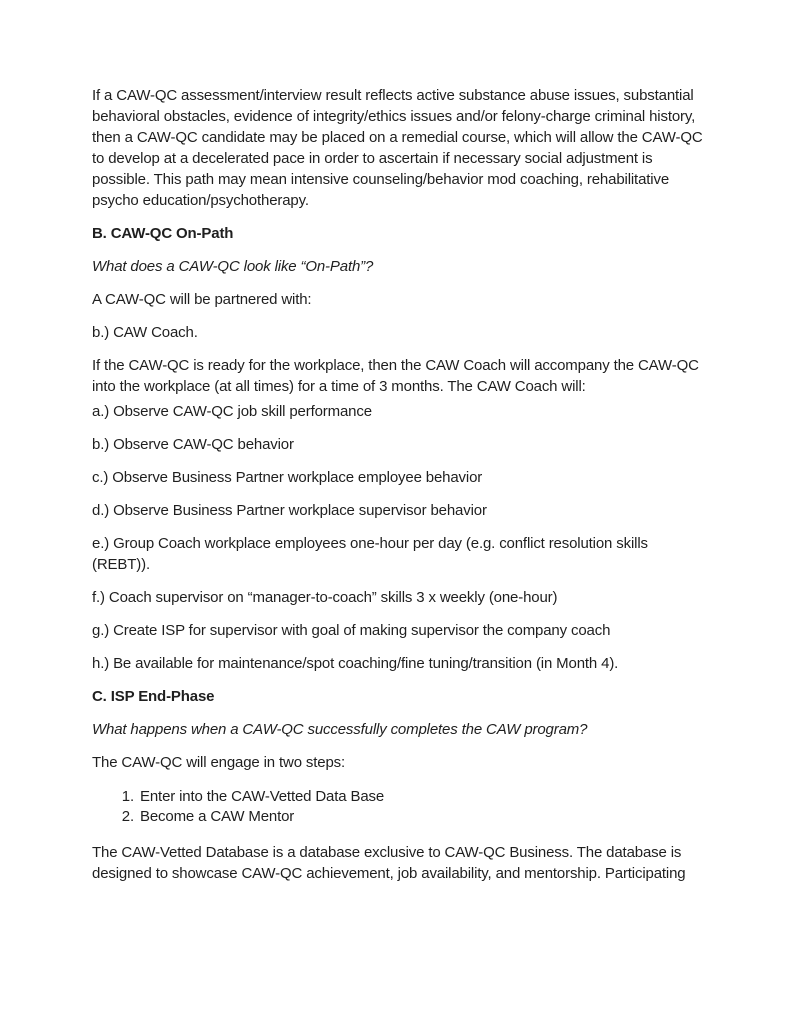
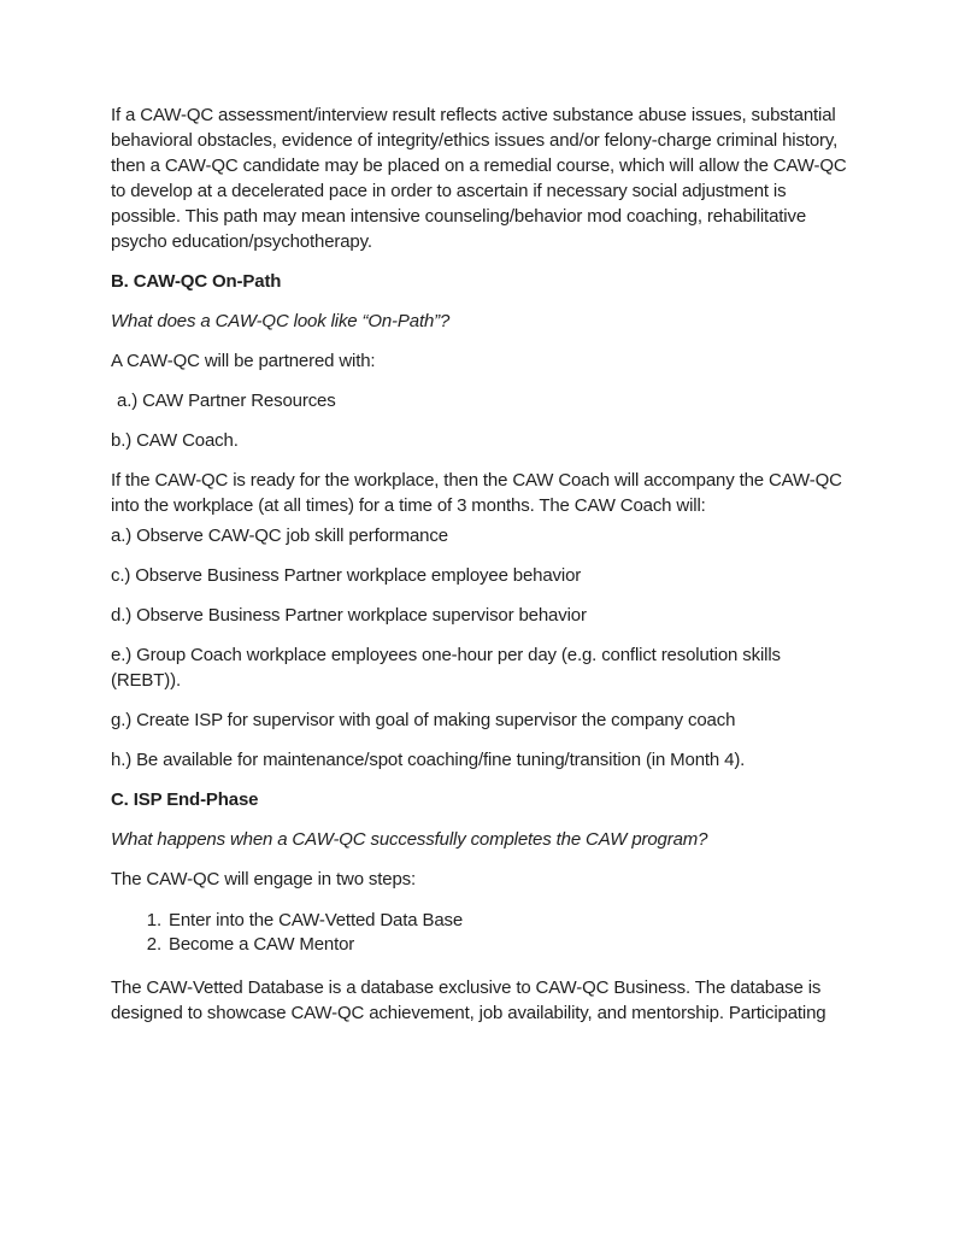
  If a CAW-QC assessment/interview result reflects active substance abuse issues, substantial behavioral obstacles, evidence of integrity/ethics issues and/or felony-charge criminal history, then a CAW-QC candidate may be placed on a remedial course, which will allow the CAW-QC to develop at a decelerated pace in order to ascertain if necessary social adjustment is possible. This path may mean intensive counseling/behavior mod coaching, rehabilitative psycho education/psychotherapy.
  B. CAW-QC On-Path
  What does a CAW-QC look like “On-Path”?
  A CAW-QC will be partnered with:
+ a.) CAW Partner Resources
  b.) CAW Coach.
  If the CAW-QC is ready for the workplace, then the CAW Coach will accompany the CAW-QC into the workplace (at all times) for a time of 3 months. The CAW Coach will:
  a.) Observe CAW-QC job skill performance
- b.) Observe CAW-QC behavior
  c.) Observe Business Partner workplace employee behavior
  d.) Observe Business Partner workplace supervisor behavior
  e.) Group Coach workplace employees one-hour per day (e.g. conflict resolution skills (REBT)).
- f.) Coach supervisor on “manager-to-coach” skills 3 x weekly (one-hour)
  g.) Create ISP for supervisor with goal of making supervisor the company coach
  h.) Be available for maintenance/spot coaching/fine tuning/transition (in Month 4).
  C. ISP End-Phase
  What happens when a CAW-QC successfully completes the CAW program?
  The CAW-QC will engage in two steps:
  Enter into the CAW-Vetted Data Base
  Become a CAW Mentor
  The CAW-Vetted Database is a database exclusive to CAW-QC Business. The database is designed to showcase CAW-QC achievement, job availability, and mentorship. Participating
